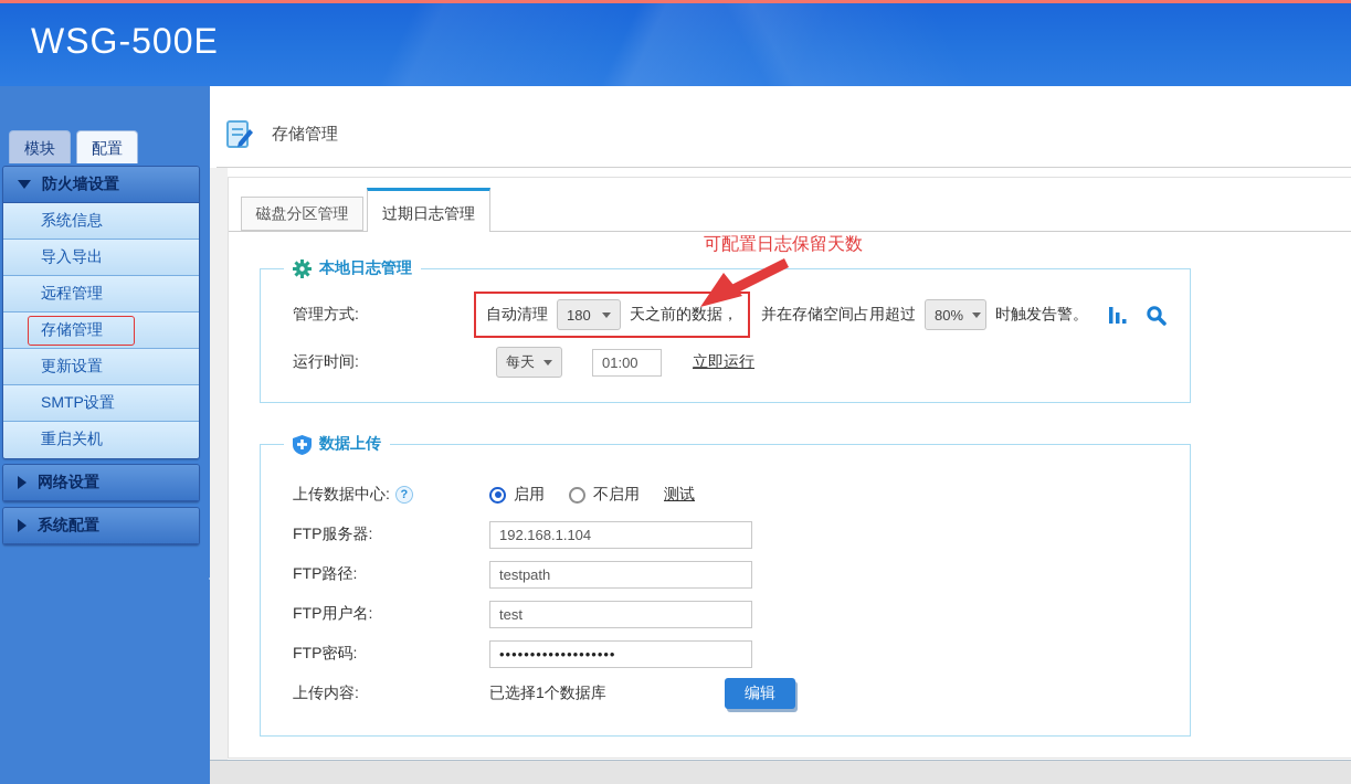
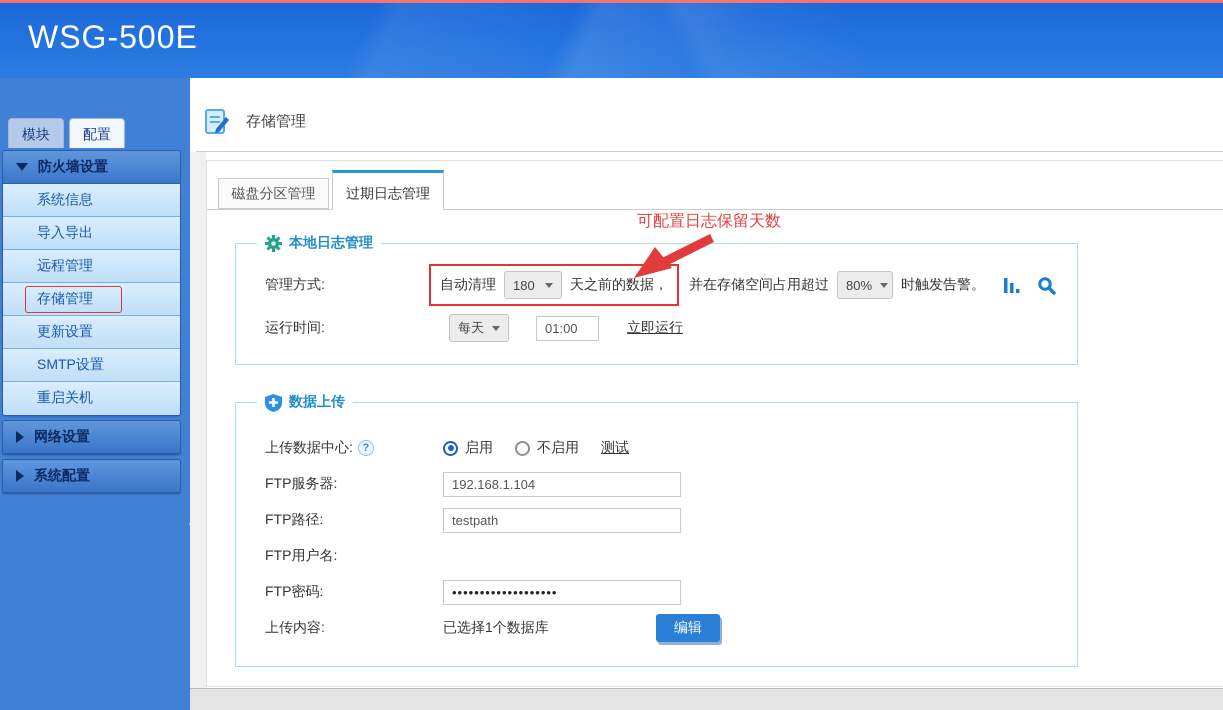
  WSG-500E
  模块
  配置
  防火墙设置
  系统信息
  导入导出
  远程管理
  存储管理
  更新设置
  SMTP设置
  重启关机
  网络设置
  系统配置
  存储管理
  磁盘分区管理
  过期日志管理
  可配置日志保留天数
  本地日志管理
  管理方式:
  自动清理
  180
  天之前的数据，
  并在存储空间占用超过
  80%
  时触发告警。
  运行时间:
  每天
  01:00
  立即运行
  数据上传
  上传数据中心:
  ?
  启用
  不启用
  测试
  FTP服务器:
  192.168.1.104
  FTP路径:
  testpath
  FTP用户名:
- test
  FTP密码:
  •••••••••••••••••••
  上传内容:
  已选择1个数据库
  编辑
